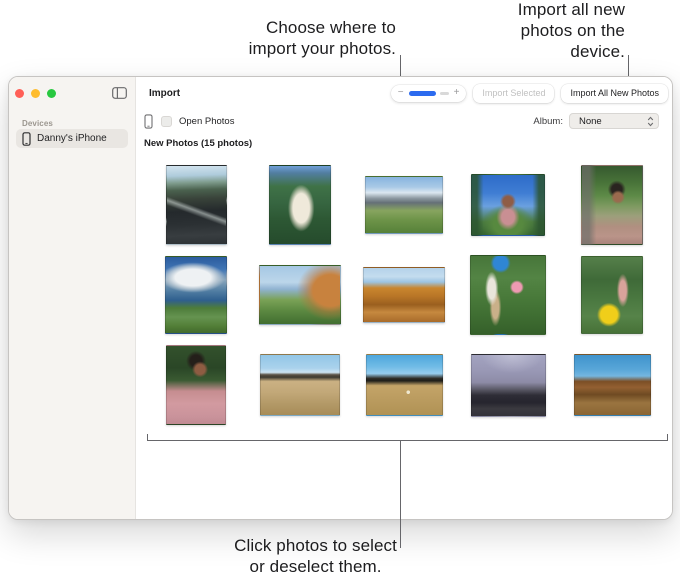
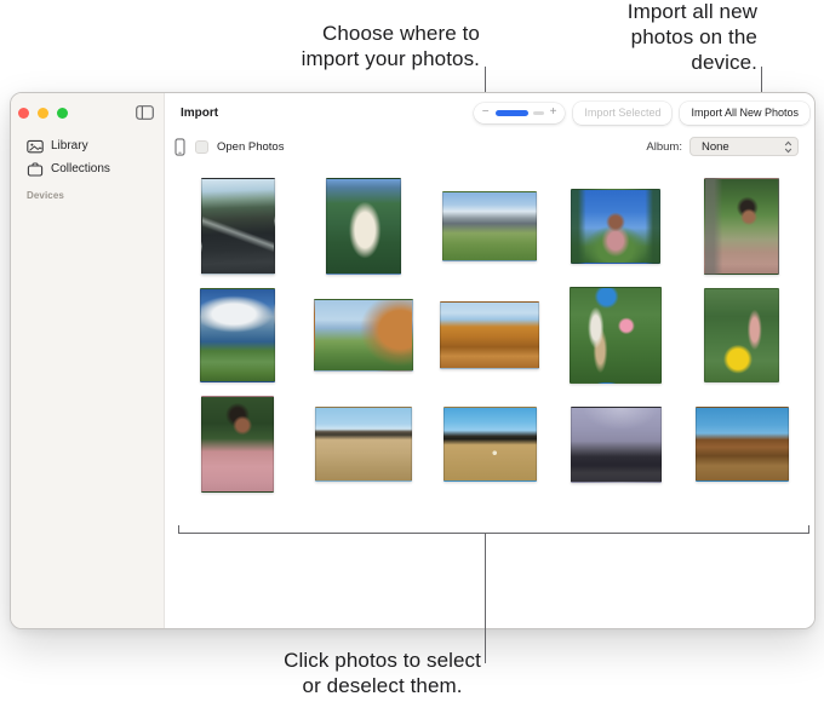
  Choose where to
  import your photos.
  Import all new
  photos on the
  device.
  Click photos to select
  or deselect them.
+ Library
+ Collections
  Devices
- Danny's iPhone
  Import
  −
  +
  Import Selected
  Import All New Photos
  Open Photos
  Album:
  None
- New Photos (15 photos)
